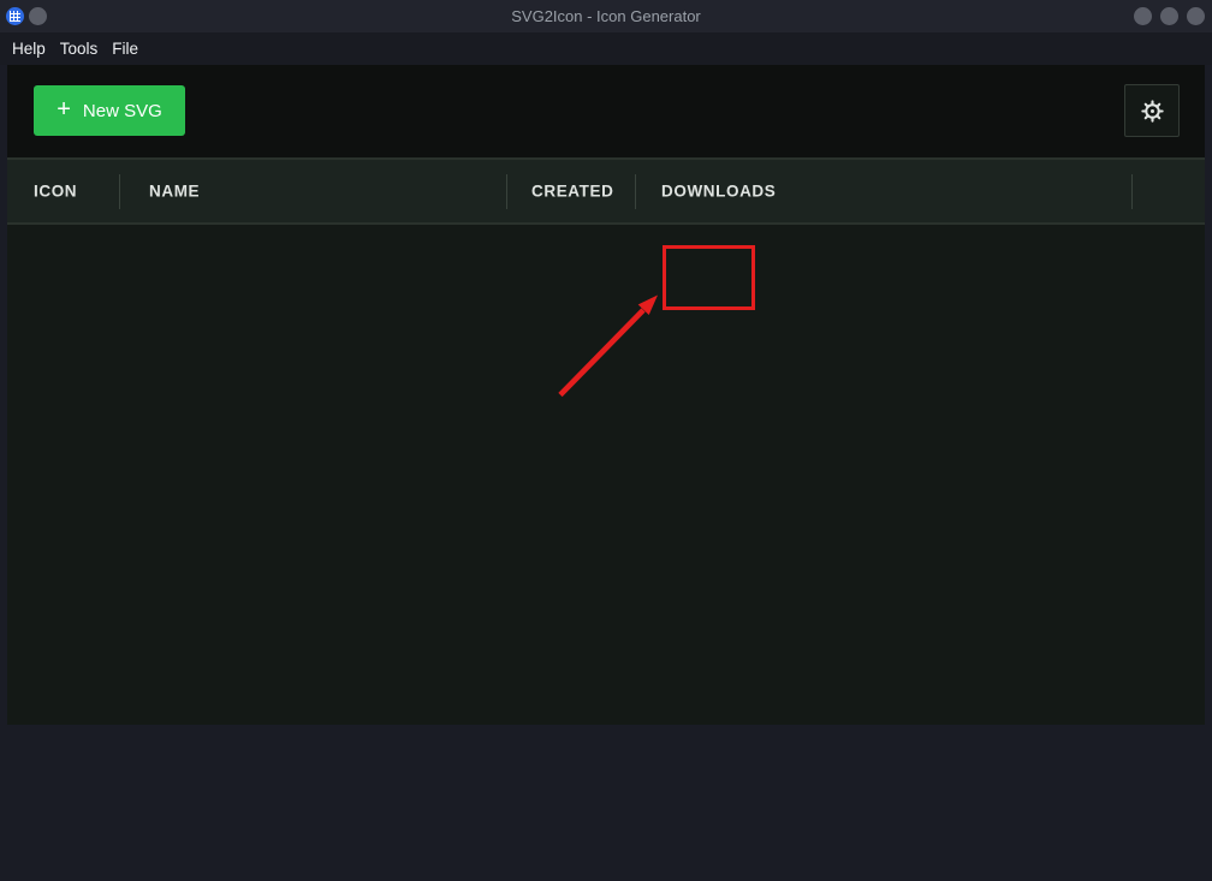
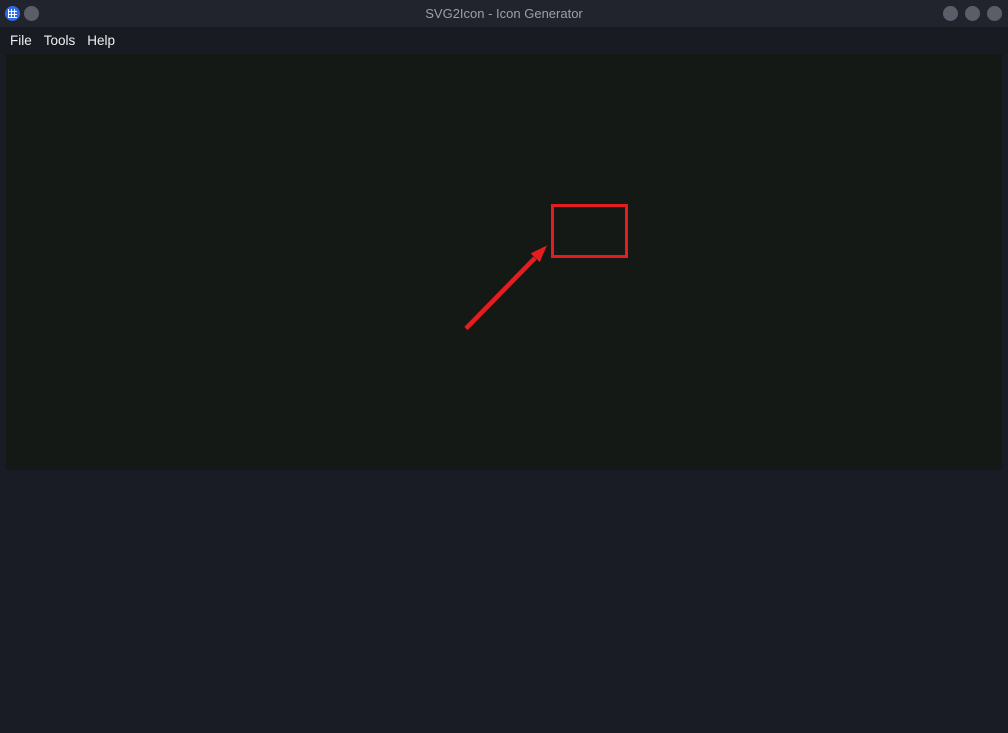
  SVG2Icon - Icon Generator
- Help
+ File
  Tools
- File
+ Help
- +
- New SVG
- ICON
- NAME
- CREATED
- DOWNLOADS
